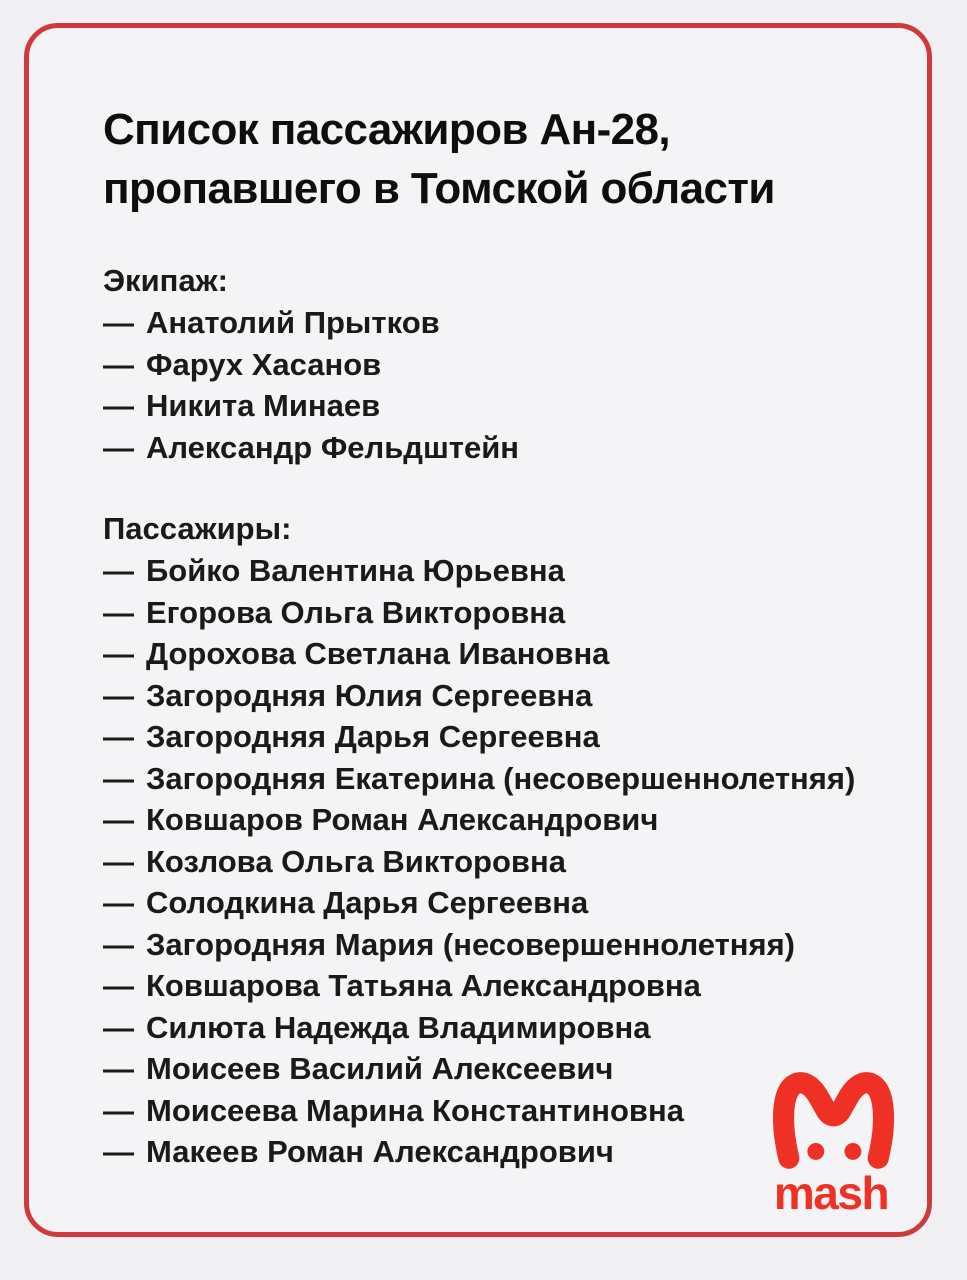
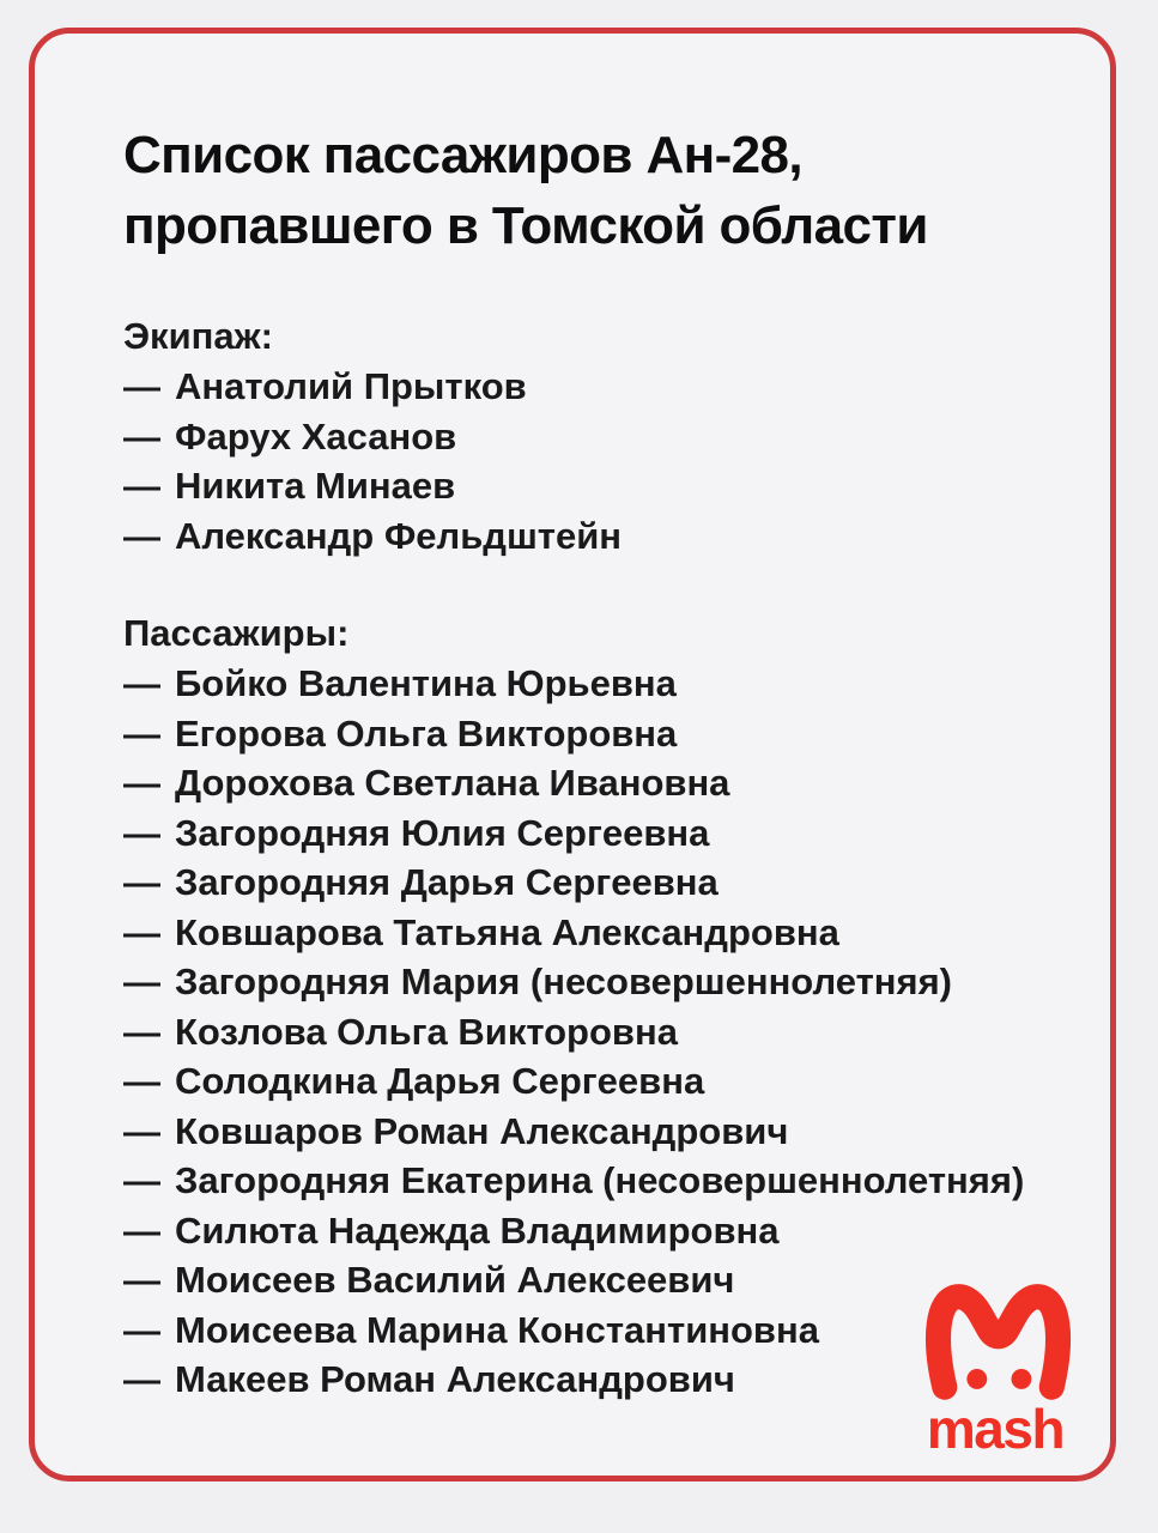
  Список пассажиров Ан-28,
  пропавшего в Томской области
  Экипаж:
  — Анатолий Прытков
  — Фарух Хасанов
  — Никита Минаев
  — Александр Фельдштейн
  Пассажиры:
  — Бойко Валентина Юрьевна
  — Егорова Ольга Викторовна
  — Дорохова Светлана Ивановна
  — Загородняя Юлия Сергеевна
  — Загородняя Дарья Сергеевна
- — Загородняя Екатерина (несовершеннолетняя)
+ — Ковшарова Татьяна Александровна
- — Ковшаров Роман Александрович
+ — Загородняя Мария (несовершеннолетняя)
  — Козлова Ольга Викторовна
  — Солодкина Дарья Сергеевна
- — Загородняя Мария (несовершеннолетняя)
+ — Ковшаров Роман Александрович
- — Ковшарова Татьяна Александровна
+ — Загородняя Екатерина (несовершеннолетняя)
  — Силюта Надежда Владимировна
  — Моисеев Василий Алексеевич
  — Моисеева Марина Константиновна
  — Макеев Роман Александрович
  mash
